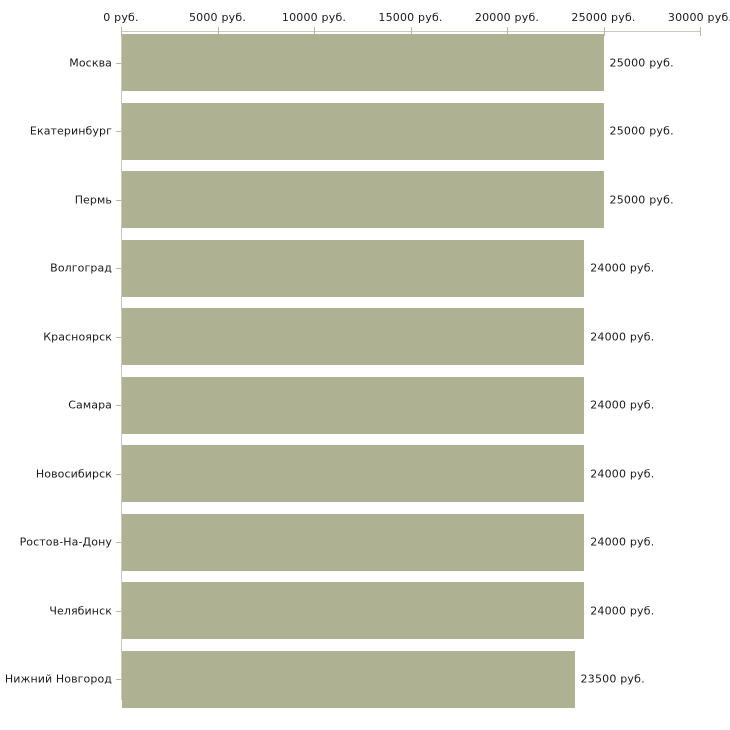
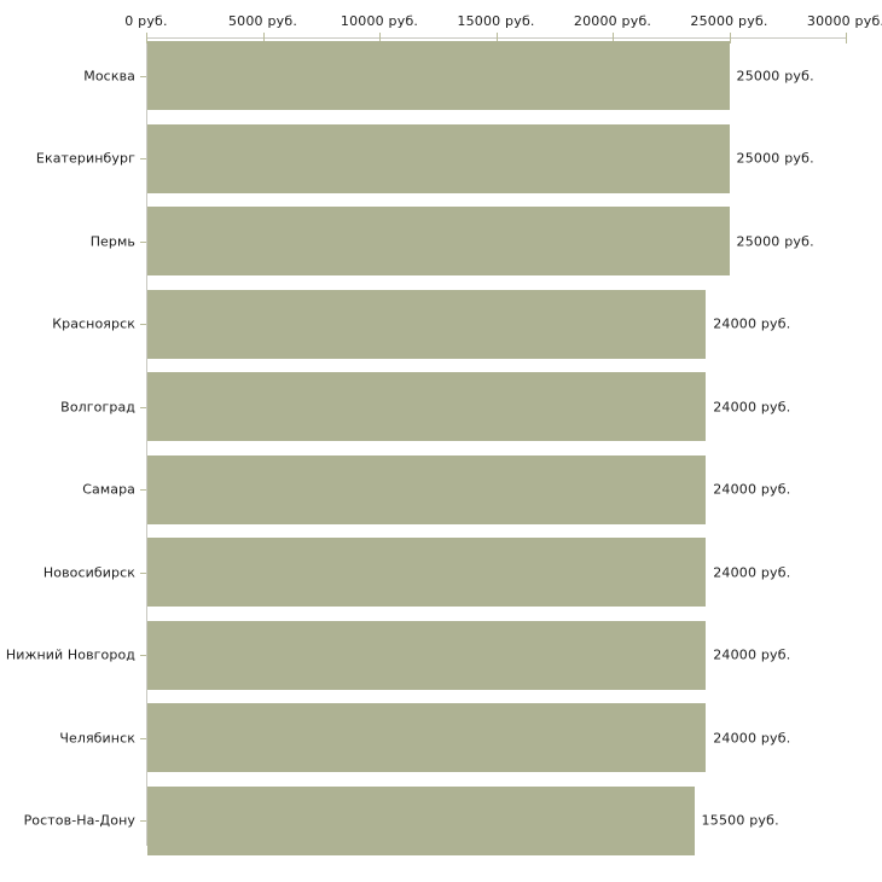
  0 руб.
  5000 руб.
  10000 руб.
  15000 руб.
  20000 руб.
  25000 руб.
  30000 руб
  Москва
  25000 руб.
  Екатеринбург
  25000 руб.
  Пермь
  25000 руб.
- Волгоград
+ Красноярск
  24000 руб.
- Красноярск
+ Волгоград
  24000 руб.
  Самара
  24000 руб.
  Новосибирск
  24000 руб.
- Ростов-На-Дону
+ Нижний Новгород
  24000 руб.
  Челябинск
  24000 руб.
- Нижний Новгород
+ Ростов-На-Дону
- 23500 руб.
+ 15500 руб.
